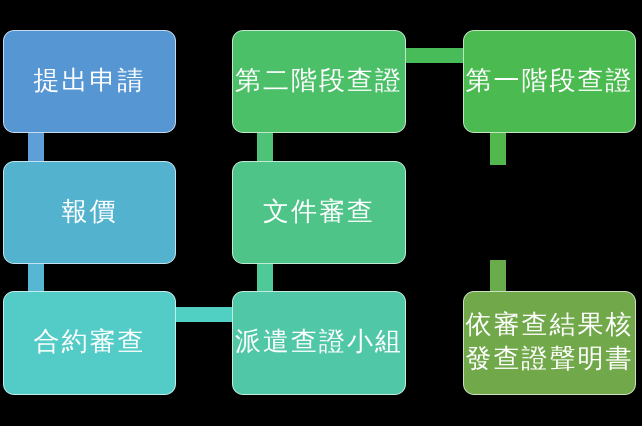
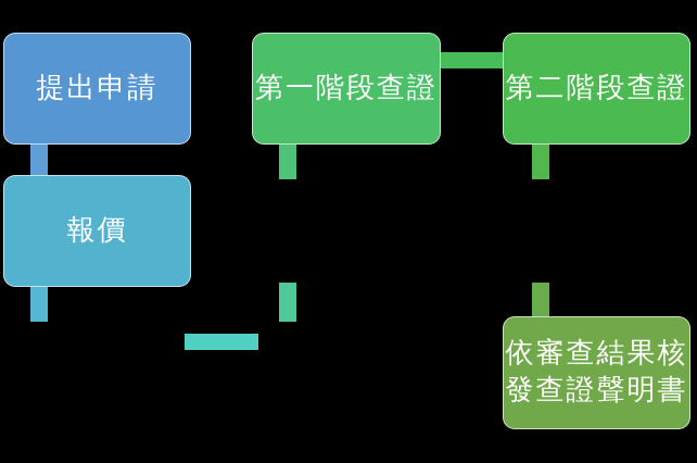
  提出申請
  報價
- 合約審查
- 第二階段查證
+ 第一階段查證
- 文件審查
- 派遣查證小組
- 第一階段查證
+ 第二階段查證
  依審查結果核
  發查證聲明書
